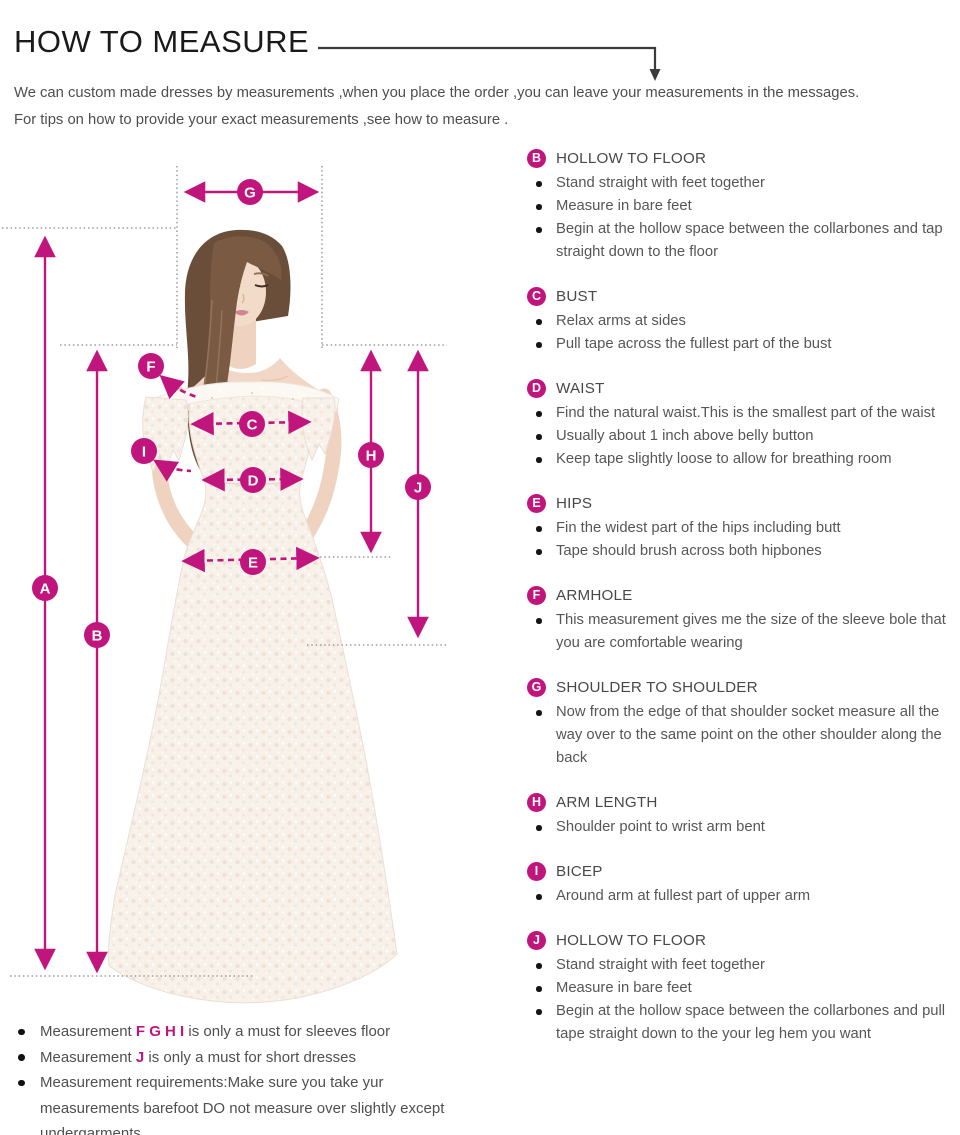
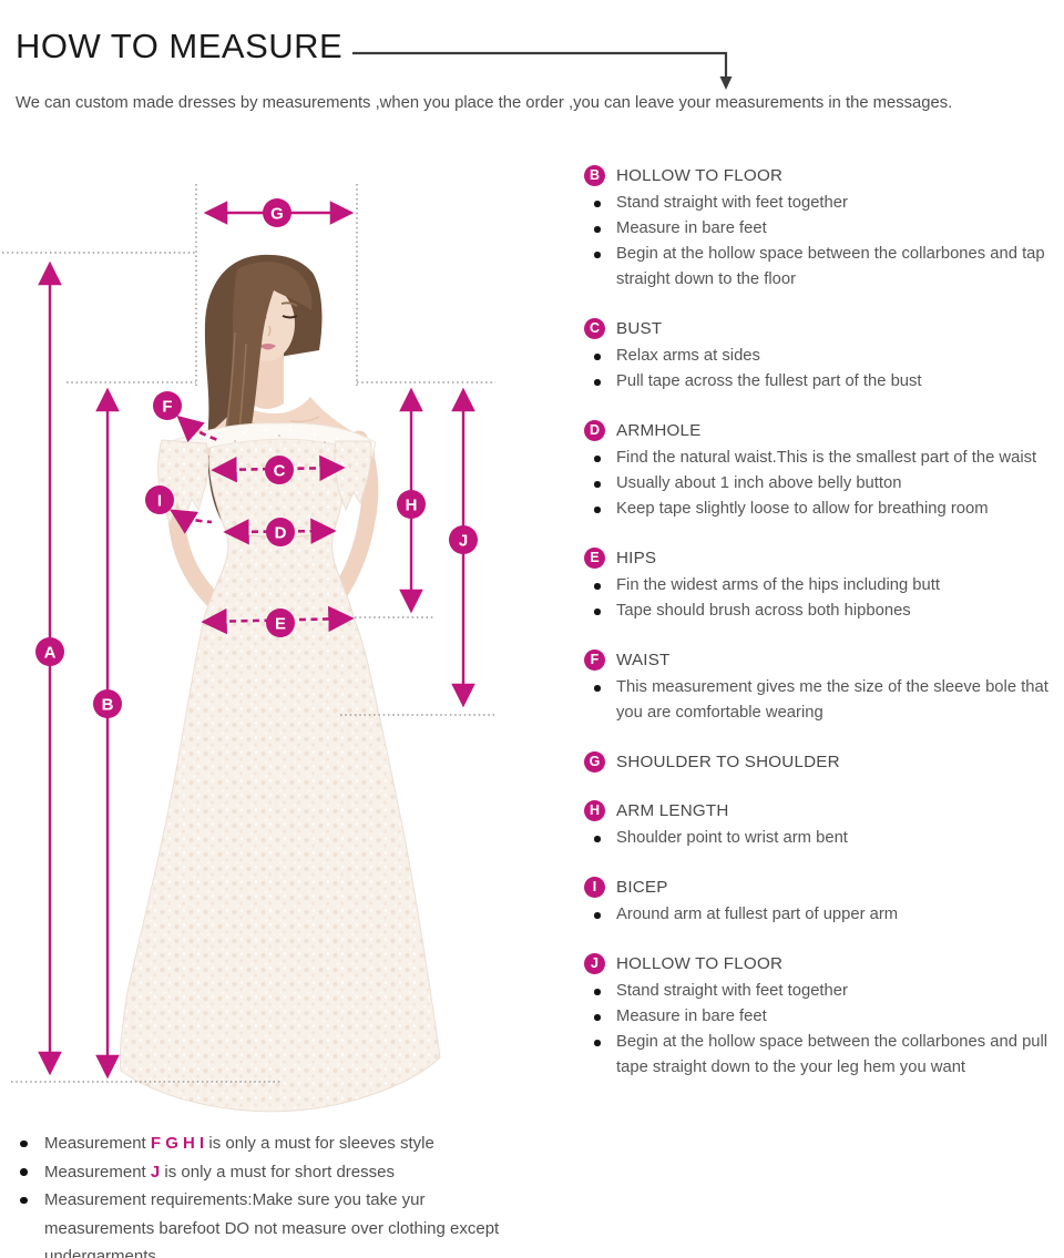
  HOW TO MEASURE
  We can custom made dresses by measurements ,when you place the order ,you can leave your measurements in the messages.
- For tips on how to provide your exact measurements ,see how to measure .
  A
  B
  C
  D
  E
  F
  G
  H
  I
  J
  B
  HOLLOW TO FLOOR
  Stand straight with feet together
  Measure in bare feet
  Begin at the hollow space between the collarbones and tap straight down to the floor
  C
  BUST
  Relax arms at sides
  Pull tape across the fullest part of the bust
  D
- WAIST
+ ARMHOLE
  Find the natural waist.This is the smallest part of the waist
  Usually about 1 inch above belly button
  Keep tape slightly loose to allow for breathing room
  E
  HIPS
- Fin the widest part of the hips including butt
+ Fin the widest arms of the hips including butt
  Tape should brush across both hipbones
  F
- ARMHOLE
+ WAIST
  This measurement gives me the size of the sleeve bole that you are comfortable wearing
  G
  SHOULDER TO SHOULDER
- Now from the edge of that shoulder socket measure all the way over to the same point on the other shoulder along the back
  H
  ARM LENGTH
  Shoulder point to wrist arm bent
  I
  BICEP
  Around arm at fullest part of upper arm
  J
  HOLLOW TO FLOOR
  Stand straight with feet together
  Measure in bare feet
  Begin at the hollow space between the collarbones and pull tape straight down to the your leg hem you want
- Measurement F G H I is only a must for sleeves floor
+ Measurement F G H I is only a must for sleeves style
  Measurement J is only a must for short dresses
- Measurement requirements:Make sure you take yur measurements barefoot DO not measure over slightly except undergarments
+ Measurement requirements:Make sure you take yur measurements barefoot DO not measure over clothing except undergarments
